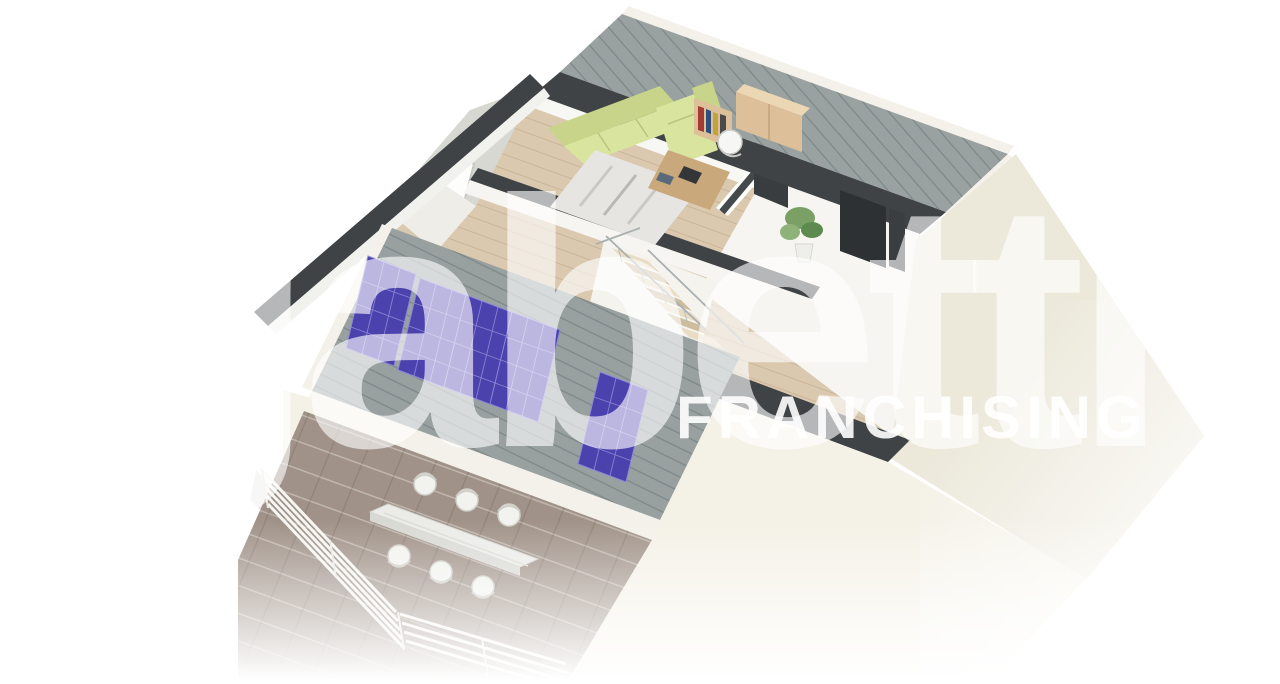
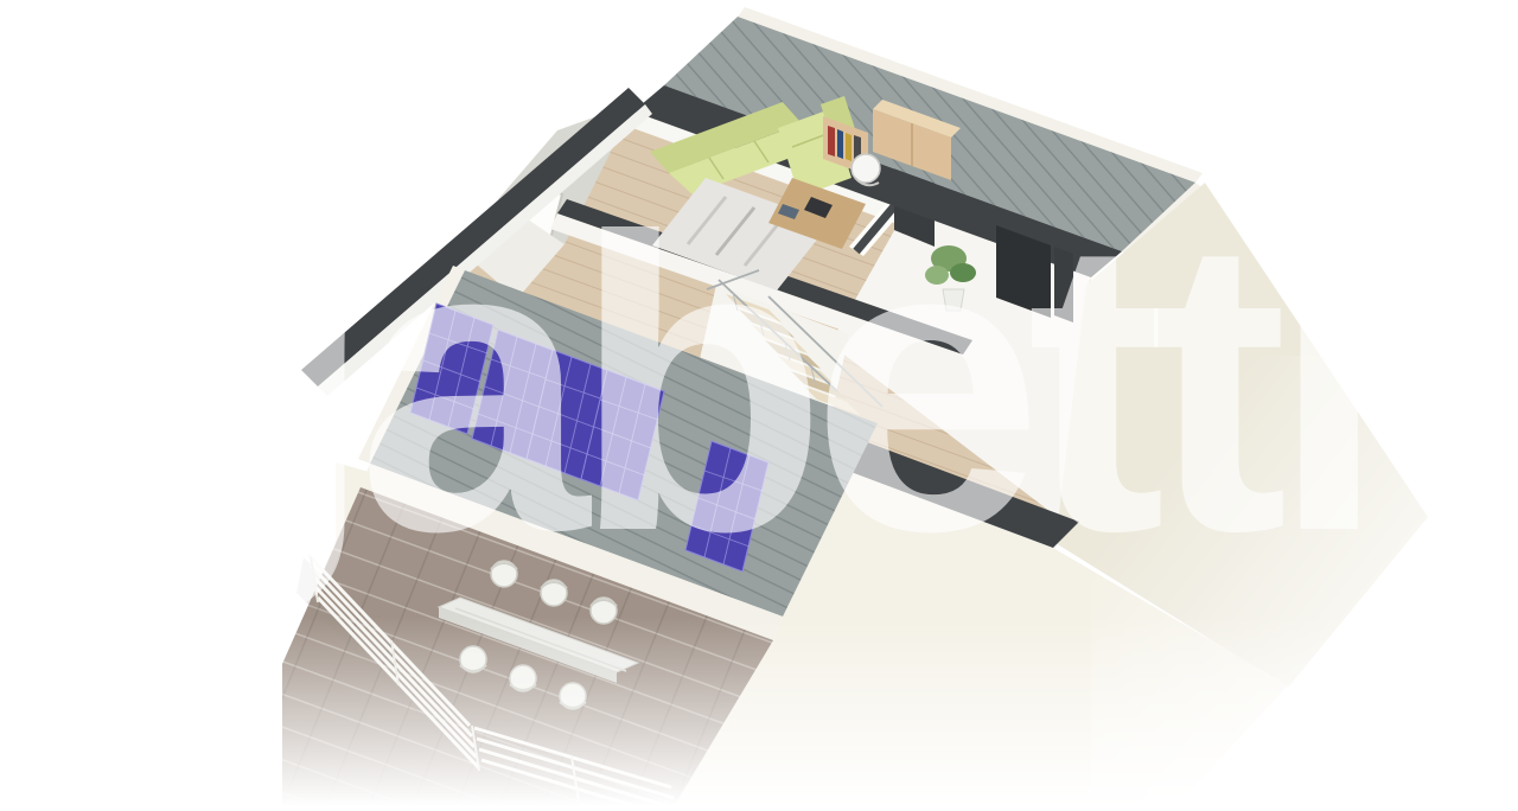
  gabetti
- FRANCHISING
